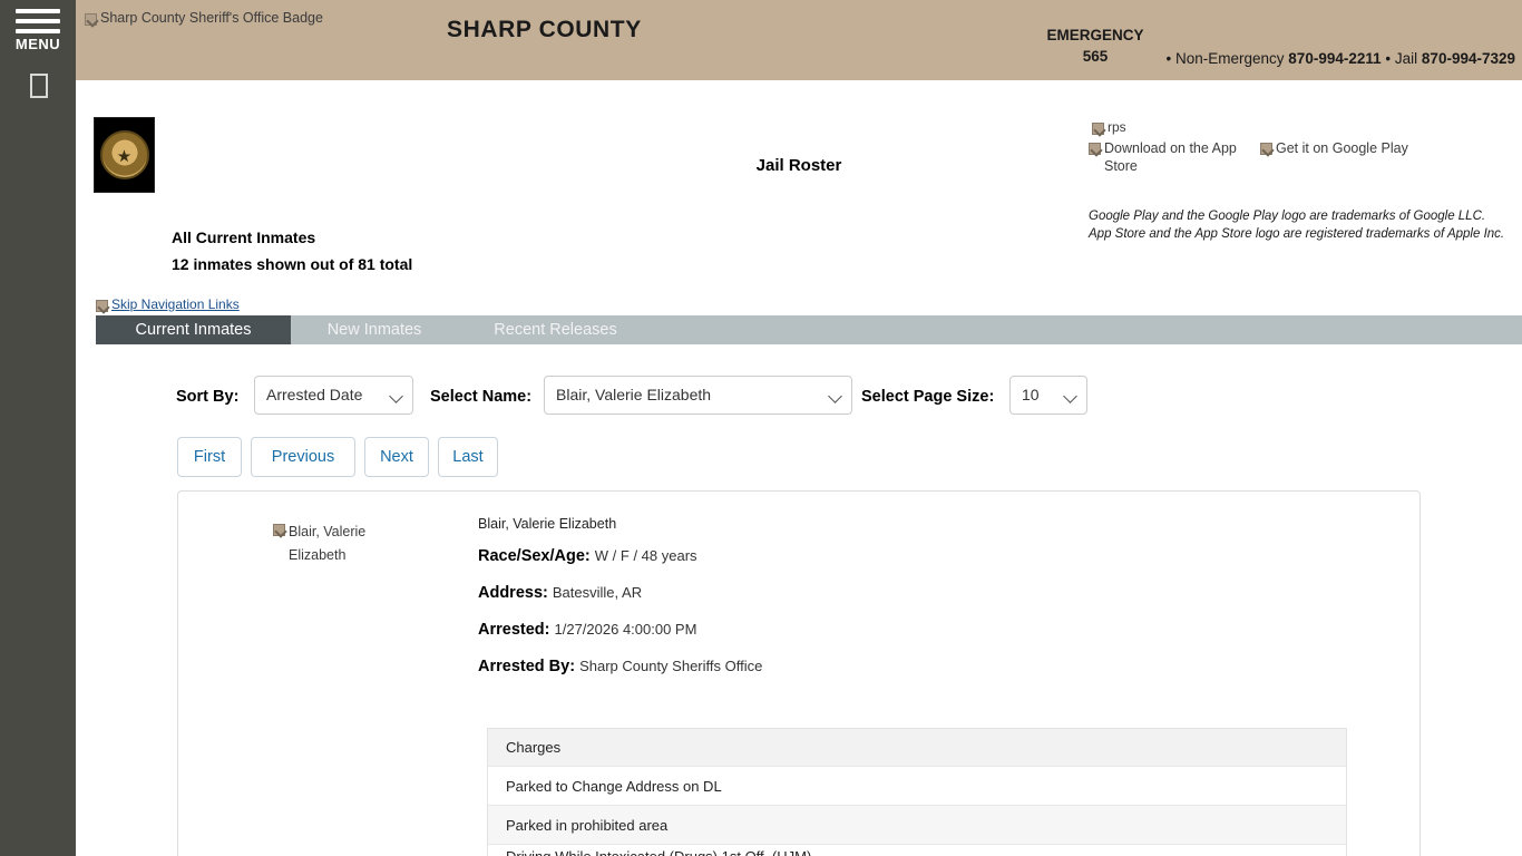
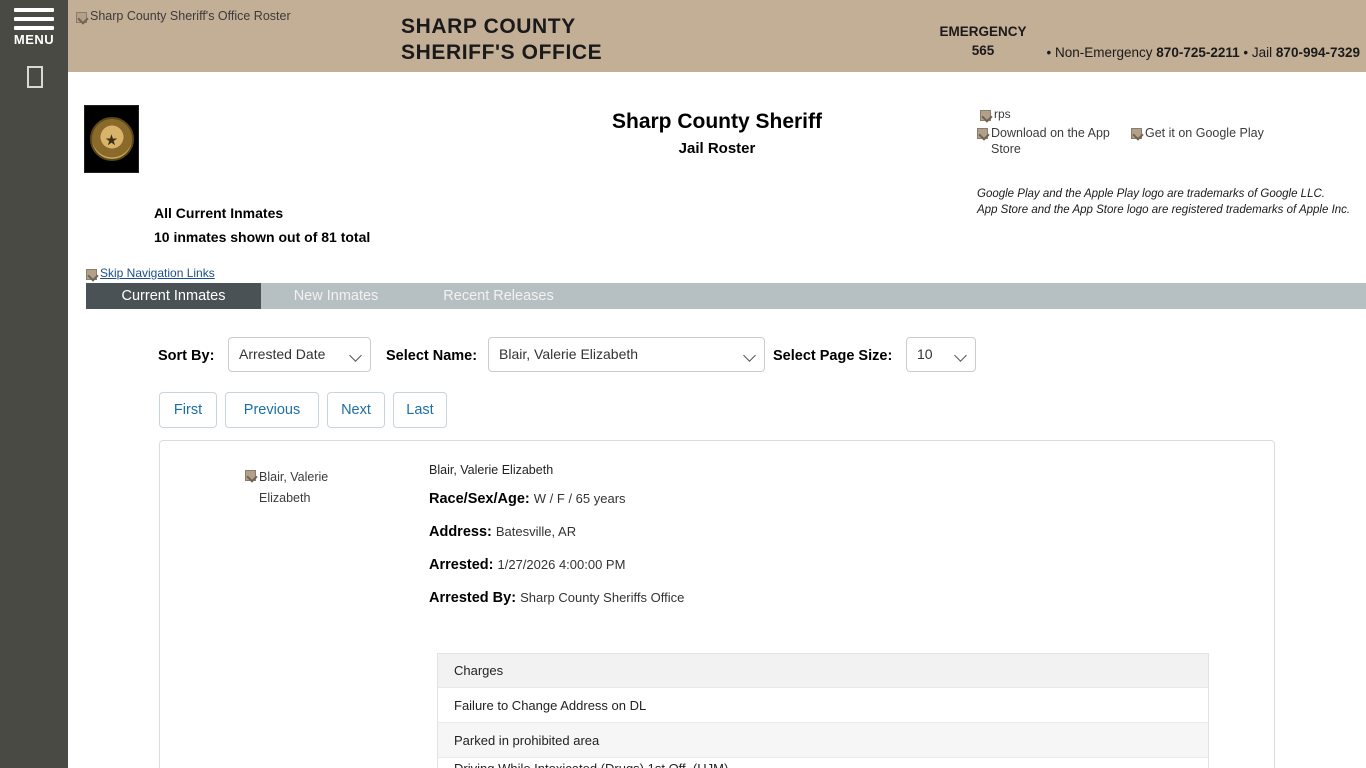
  MENU
- Sharp County Sheriff's Office Badge
+ Sharp County Sheriff's Office Roster
  SHARP COUNTY
+ SHERIFF'S OFFICE
  EMERGENCY
  565
- • Non-Emergency 870-994-2211 • Jail 870-994-7329
+ • Non-Emergency 870-725-2211 • Jail 870-994-7329
  ★
+ Sharp County Sheriff
  Jail Roster
  rps
  Download on the App Store
  Get it on Google Play
- Google Play and the Google Play logo are trademarks of Google LLC.
+ Google Play and the Apple Play logo are trademarks of Google LLC.
  App Store and the App Store logo are registered trademarks of Apple Inc.
  All Current Inmates
- 12 inmates shown out of 81 total
+ 10 inmates shown out of 81 total
  Skip Navigation Links
  Current Inmates
  New Inmates
  Recent Releases
  Sort By:
  Arrested Date
  Select Name:
  Blair, Valerie Elizabeth
  Select Page Size:
  10
  First
  Previous
  Next
  Last
  Blair, Valerie
  Elizabeth
  Blair, Valerie Elizabeth
- Race/Sex/Age: W / F / 48 years
+ Race/Sex/Age: W / F / 65 years
  Address: Batesville, AR
  Arrested: 1/27/2026 4:00:00 PM
  Arrested By: Sharp County Sheriffs Office
  Charges
- Parked to Change Address on DL
+ Failure to Change Address on DL
  Parked in prohibited area
